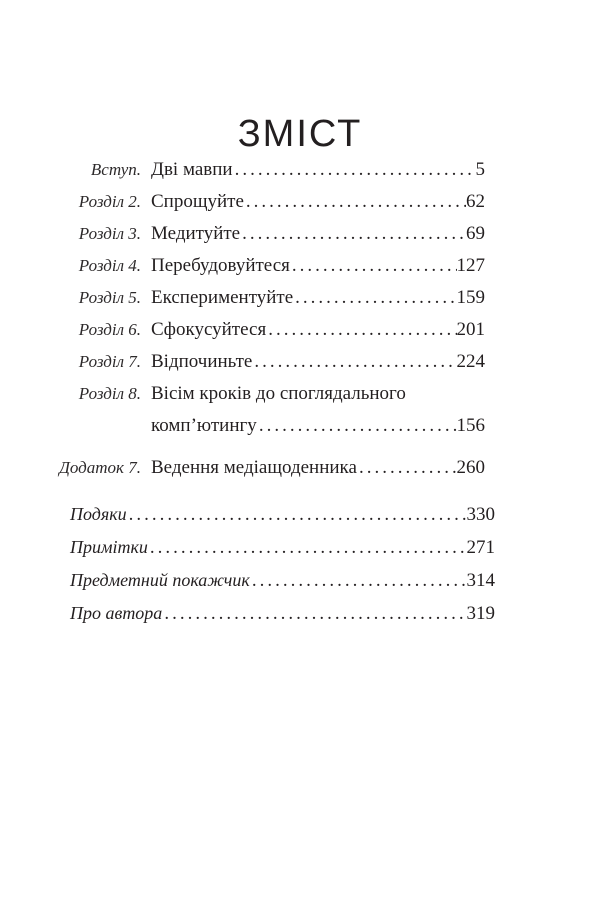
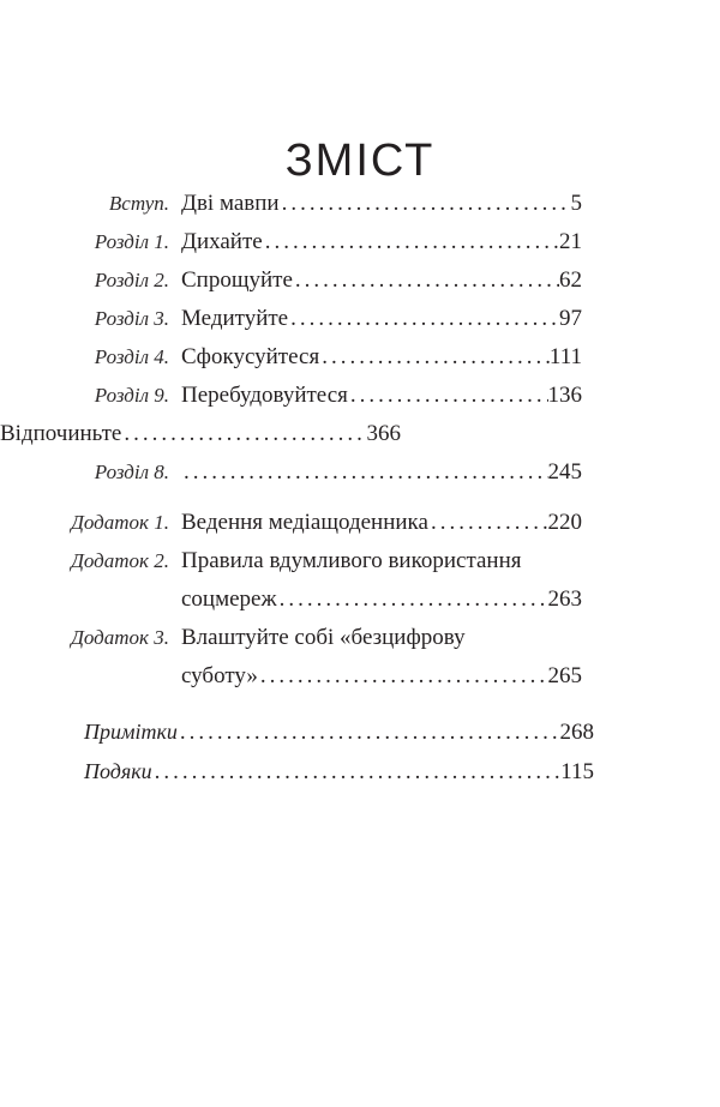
  ЗМІСТ
  Вступ.
  Дві мавпи
  5
+ Розділ 1.
+ Дихайте
+ 21
  Розділ 2.
  Спрощуйте
  62
  Розділ 3.
  Медитуйте
- 69
+ 97
  Розділ 4.
- Перебудовуйтеся
+ Сфокусуйтеся
- 127
+ 111
- Розділ 5.
- Експериментуйте
- 159
- Розділ 6.
+ Розділ 9.
- Сфокусуйтеся
+ Перебудовуйтеся
- 201
+ 136
- Розділ 7.
  Відпочиньте
- 224
+ 366
  Розділ 8.
- Вісім кроків до споглядального
- комп’ютингу
- 156
+ 245
- Додаток 7.
+ Додаток 1.
  Ведення медіащоденника
- 260
+ 220
+ Додаток 2.
+ Правила вдумливого використання
+ соцмереж
+ 263
+ Додаток 3.
+ Влаштуйте собі «безцифрову
+ суботу»
+ 265
- Подяки
+ Примітки
- 330
+ 268
- Примітки
+ Подяки
- 271
+ 115
- Предметний покажчик
- 314
- Про автора
- 319
